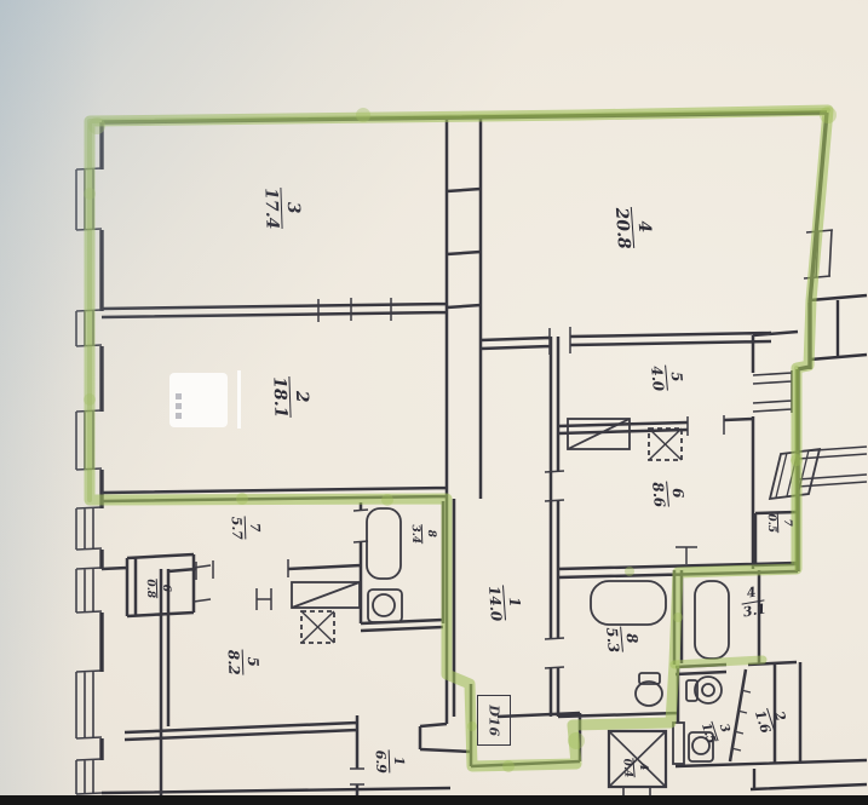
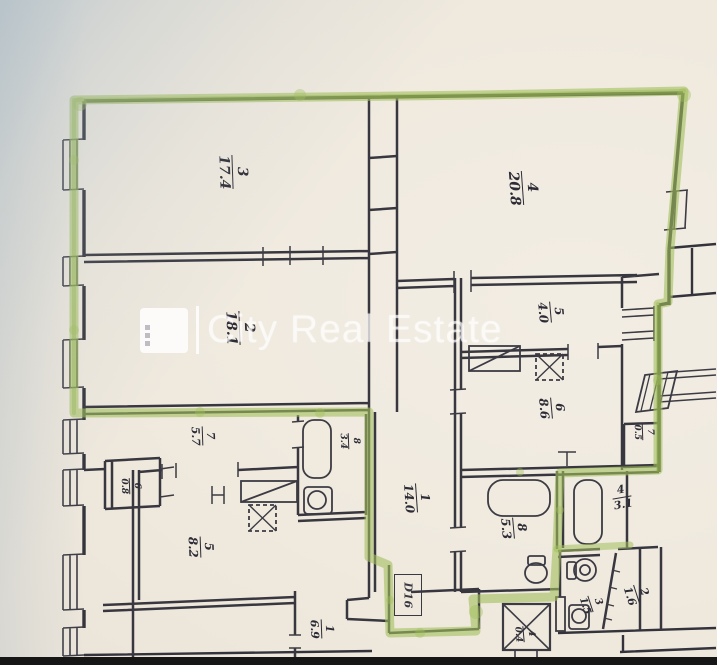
+ City Real Estate
